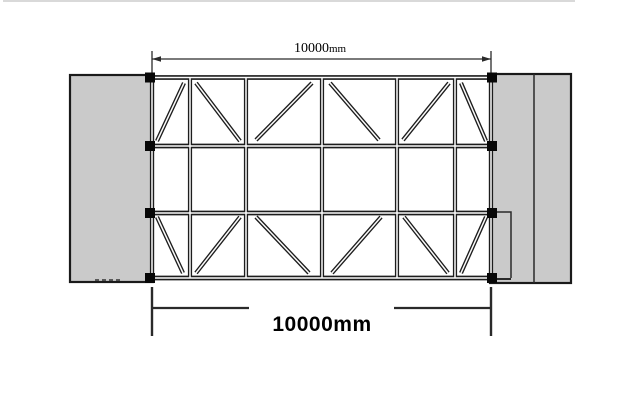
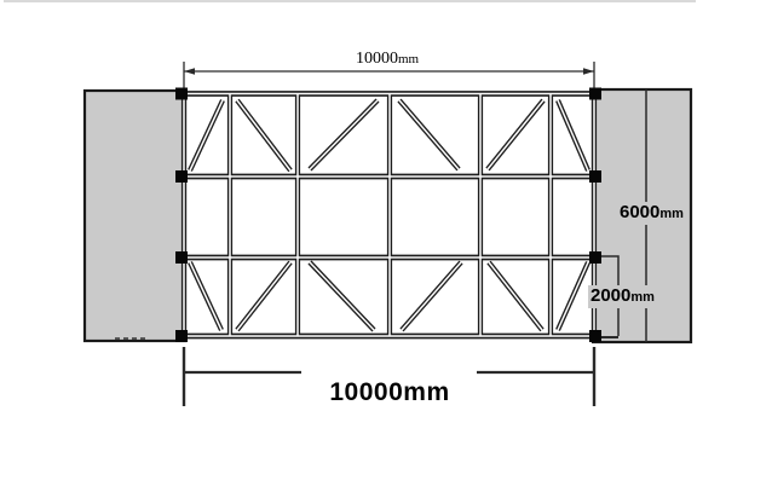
  10000mm
+ 6000mm
+ 2000mm
  10000mm
